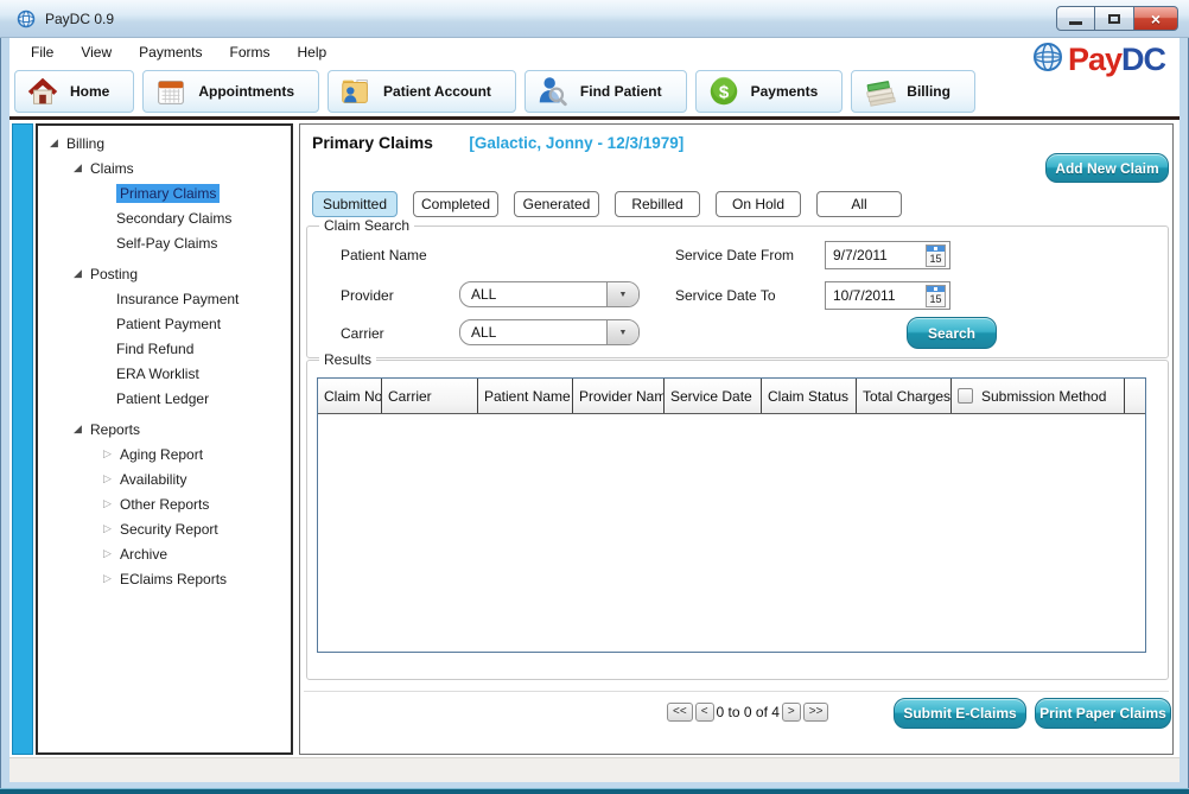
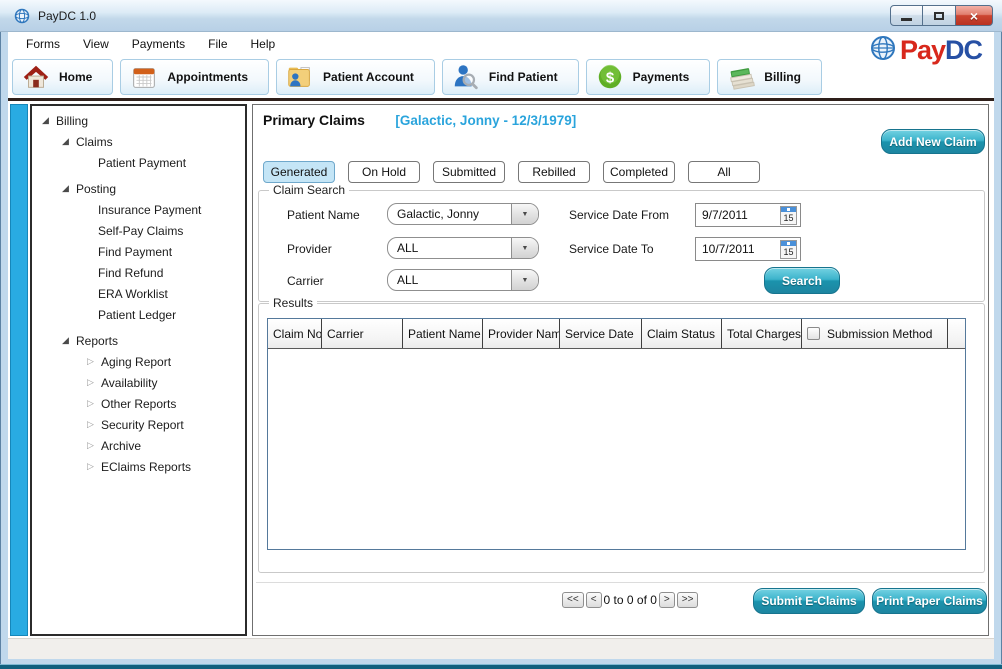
- PayDC 0.9
+ PayDC 1.0
  ×
- File
+ Forms
  View
  Payments
- Forms
+ File
  Help
  Pay
  DC
  Home
  Appointments
  Patient Account
  Find Patient
  $
  Payments
  Billing
  ◢
  Billing
  ◢
  Claims
- Primary Claims
- Secondary Claims
- Self-Pay Claims
+ Patient Payment
  ◢
  Posting
  Insurance Payment
- Patient Payment
+ Self-Pay Claims
+ Find Payment
  Find Refund
  ERA Worklist
  Patient Ledger
  ◢
  Reports
  ▷
  Aging Report
  ▷
  Availability
  ▷
  Other Reports
  ▷
  Security Report
  ▷
  Archive
  ▷
  EClaims Reports
  Primary Claims [Galactic, Jonny - 12/3/1979]
  Add New Claim
- Submitted
+ Generated
- Completed
+ On Hold
- Generated
+ Submitted
  Rebilled
- On Hold
+ Completed
  All
  Claim Search
  Patient Name
+ Galactic, Jonny
  Provider
  ALL
  Carrier
  ALL
  Service Date From
  9/7/2011
  15
  Service Date To
  10/7/2011
  15
  Search
  Results
  Claim No
  Carrier
  Patient Name
  Provider Nam
  Service Date
  Claim Status
  Total Charges
  Submission Method
  <<
  <
- 0 to 0 of 4
+ 0 to 0 of 0
  >
  >>
  Submit E-Claims
  Print Paper Claims
